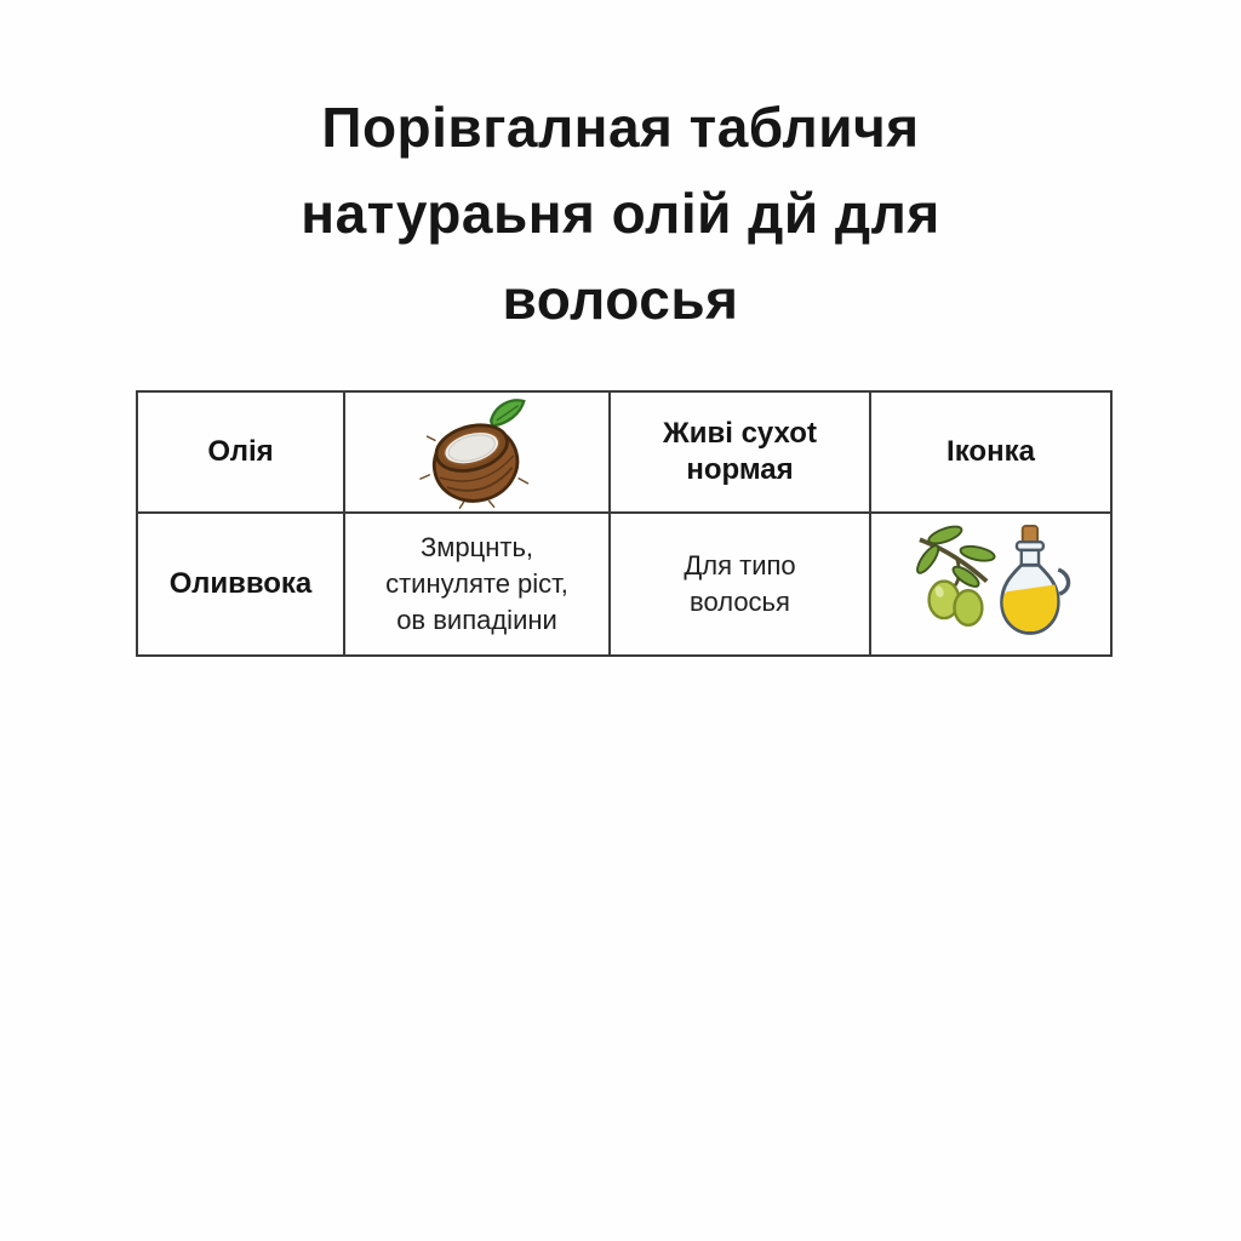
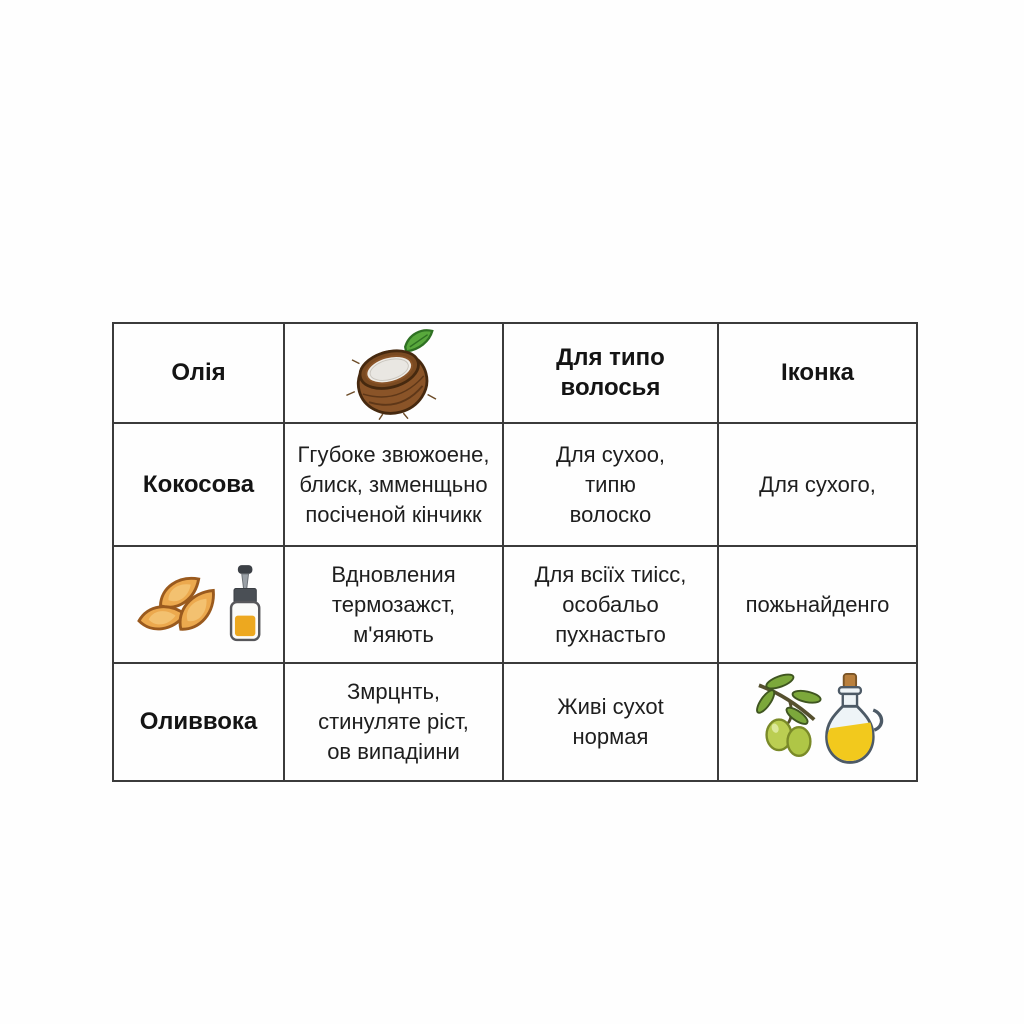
- Порівгалная табличя
- натураьня олій дй для
- волосья
- Олія		Живі сухоt нормая	Іконка
+ Олія		Для типо волосья	Іконка
+ Кокосова	Ггубоке звюжоене, блиск, змменщьно посіченой кінчикк	Для сухоо, типю волоско	Для сухого,
+ 	Вдновления термозажст, м'яяють	Для всіїх тиісс, особальо пухнастьго	пожьнайденго
- Оливвока	Змрцнть, стинуляте ріст, ов випадіини	Для типо волосья
+ Оливвока	Змрцнть, стинуляте ріст, ов випадіини	Живі сухоt нормая
